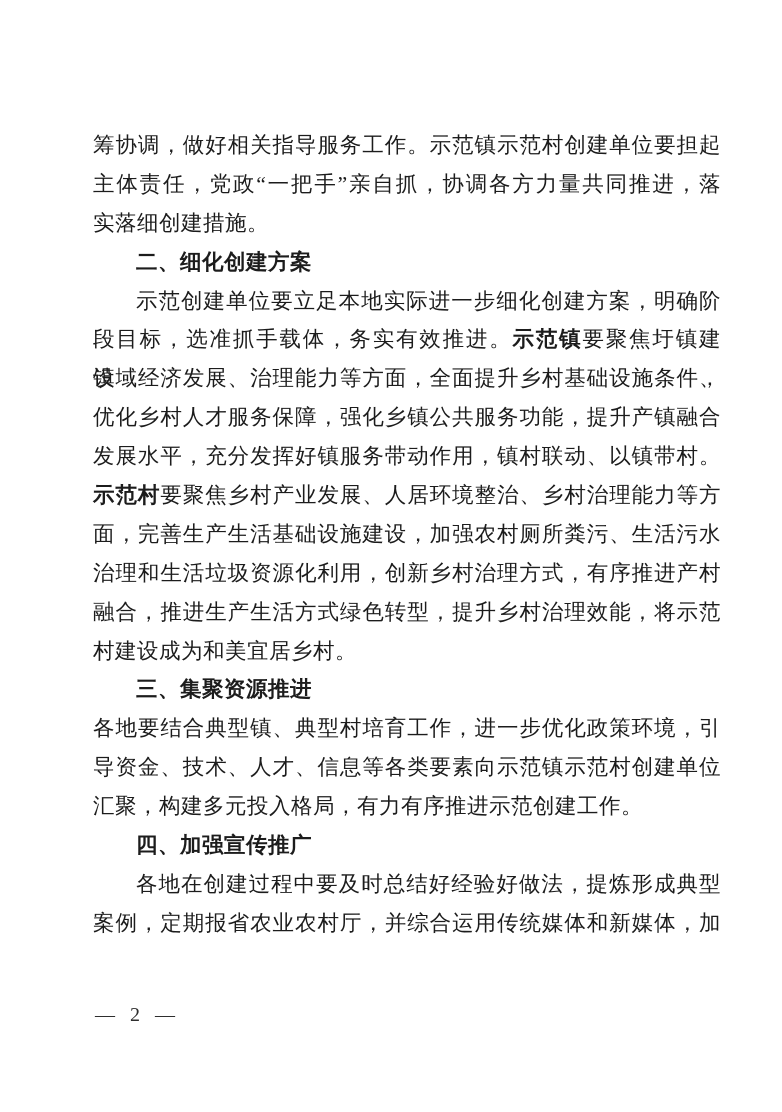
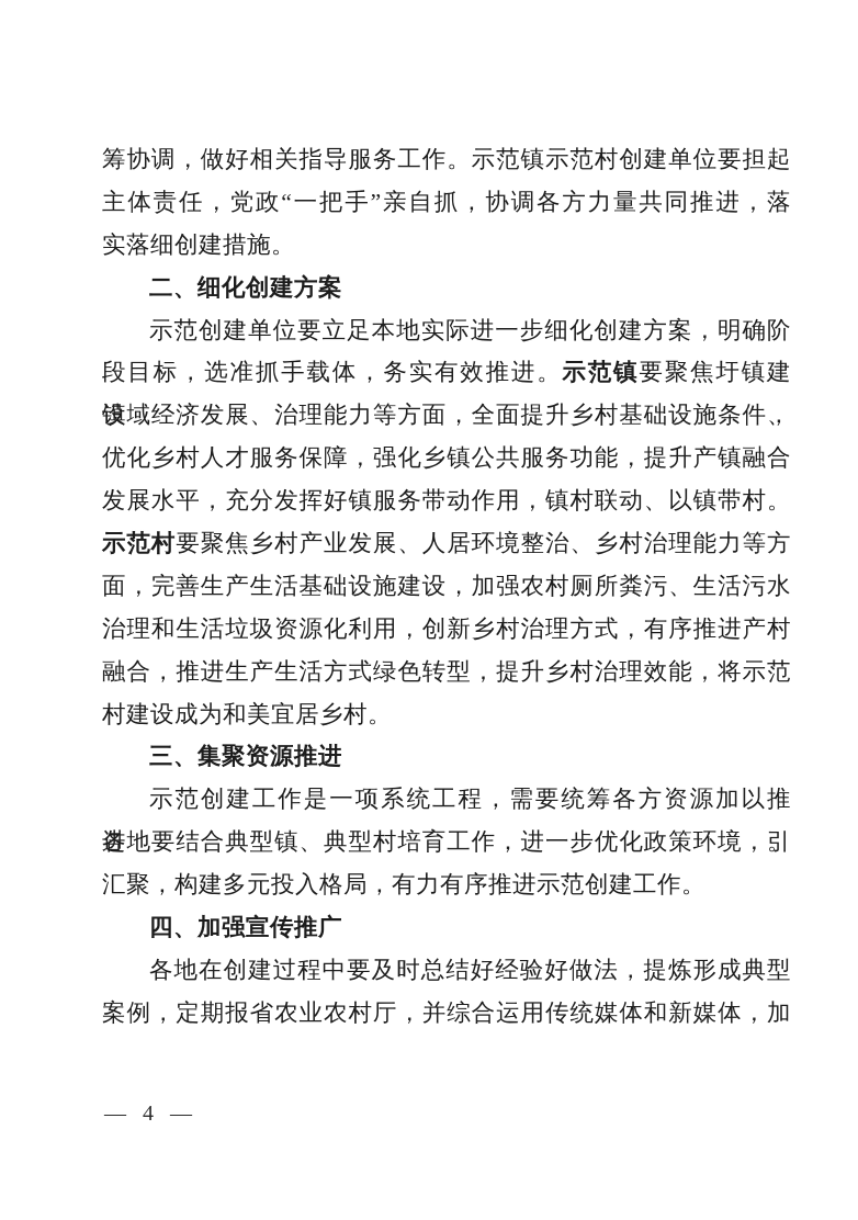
  筹协调，做好相关指导服务工作。示范镇示范村创建单位要担起
  主体责任，党政“一把手”亲自抓，协调各方力量共同推进，落
  实落细创建措施。
  二、细化创建方案
  示范创建单位要立足本地实际进一步细化创建方案，明确阶
  段目标，选准抓手载体，务实有效推进。示范镇要聚焦圩镇建设、
  镇域经济发展、治理能力等方面，全面提升乡村基础设施条件，
  优化乡村人才服务保障，强化乡镇公共服务功能，提升产镇融合
  发展水平，充分发挥好镇服务带动作用，镇村联动、以镇带村。
  示范村要聚焦乡村产业发展、人居环境整治、乡村治理能力等方
  面，完善生产生活基础设施建设，加强农村厕所粪污、生活污水
  治理和生活垃圾资源化利用，创新乡村治理方式，有序推进产村
  融合，推进生产生活方式绿色转型，提升乡村治理效能，将示范
  村建设成为和美宜居乡村。
  三、集聚资源推进
+ 示范创建工作是一项系统工程，需要统筹各方资源加以推进。
  各地要结合典型镇、典型村培育工作，进一步优化政策环境，引
- 导资金、技术、人才、信息等各类要素向示范镇示范村创建单位
  汇聚，构建多元投入格局，有力有序推进示范创建工作。
  四、加强宣传推广
  各地在创建过程中要及时总结好经验好做法，提炼形成典型
  案例，定期报省农业农村厅，并综合运用传统媒体和新媒体，加
- — 2 —
+ — 4 —
